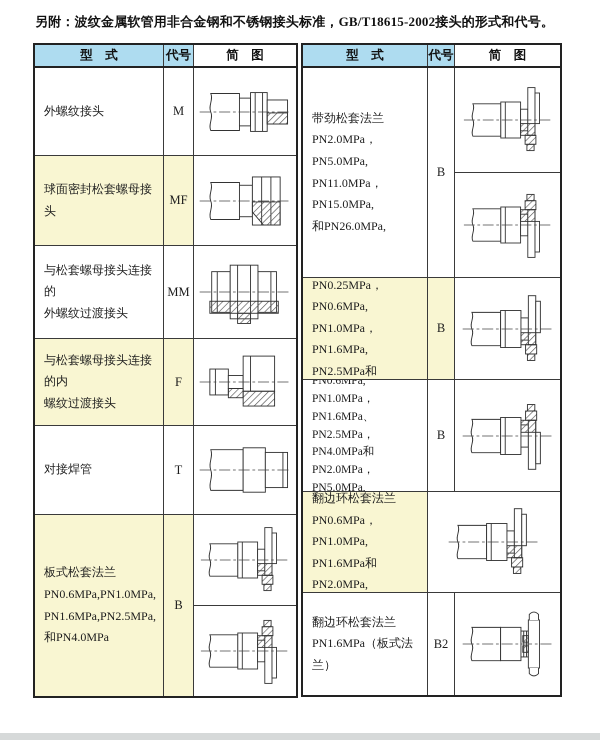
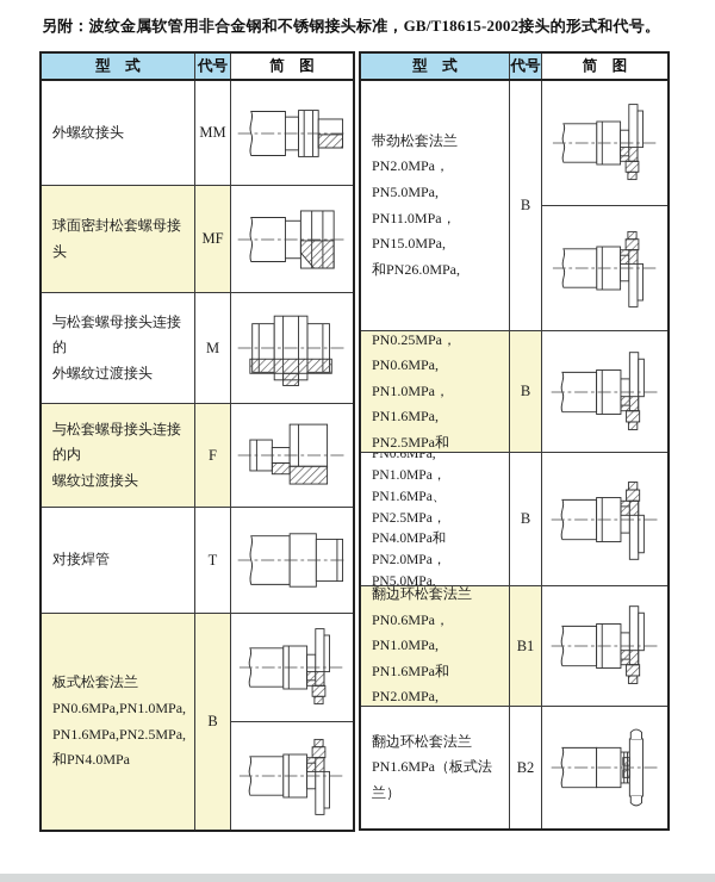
  另附：波纹金属软管用非合金钢和不锈钢接头标准，GB/T18615-2002接头的形式和代号。
  型 式
  代号
  简 图
  外螺纹接头
- M
+ MM
  球面密封松套螺母接头
  MF
  与松套螺母接头连接的
  外螺纹过渡接头
- MM
+ M
  与松套螺母接头连接的内
  螺纹过渡接头
  F
  对接焊管
  T
  板式松套法兰
  PN0.6MPa,PN1.0MPa,
  PN1.6MPa,PN2.5MPa,
  和PN4.0MPa
  B
  型 式
  代号
  简 图
  带劲松套法兰
  PN2.0MPa，PN5.0MPa,
  PN11.0MPa，PN15.0MPa,
  和PN26.0MPa,
  B
  PN0.25MPa，PN0.6MPa,
  PN1.0MPa，PN1.6MPa,
  B
  PN1.0MPa，PN1.6MPa、
  PN2.5MPa，PN4.0MPa和
  PN2.0MPa，PN5.0MPa,
  B
  翻边环松套法兰
  PN0.6MPa，PN1.0MPa,
  PN1.6MPa和PN2.0MPa,
+ B1
  翻边环松套法兰
  PN1.6MPa（板式法兰）
  B2
